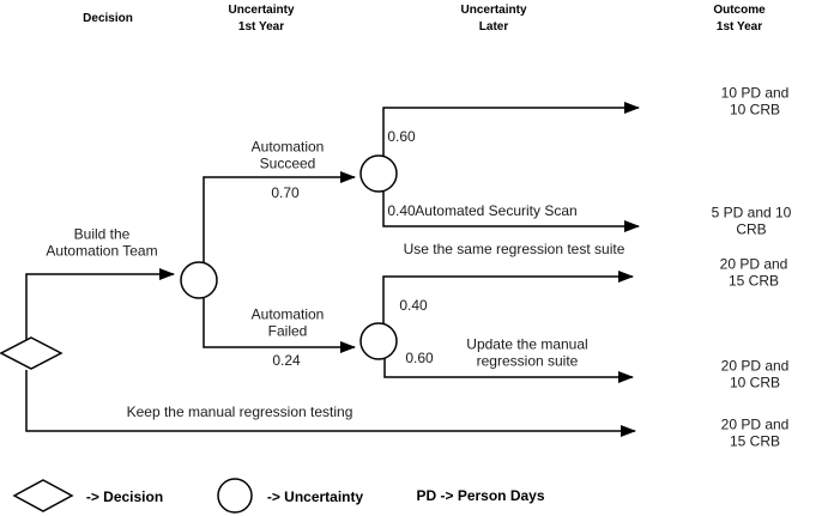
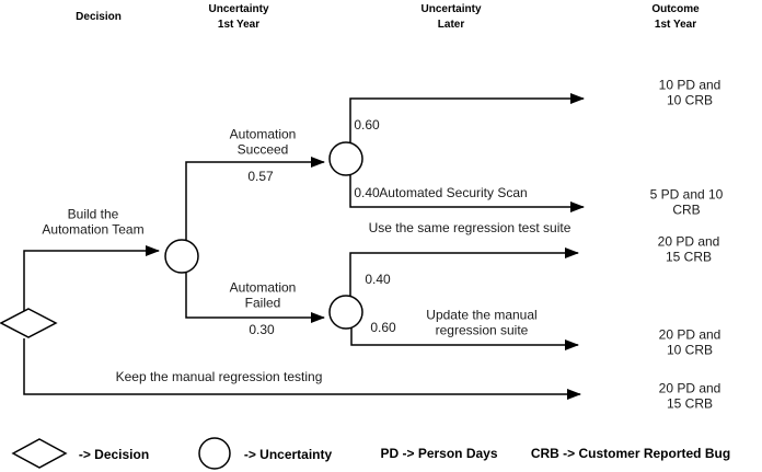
  Decision
  Uncertainty
  1st Year
  Uncertainty
  Later
  Outcome
  1st Year
  Build the
  Automation Team
  Automation
  Succeed
- 0.70
+ 0.57
  Automation
  Failed
- 0.24
+ 0.30
  0.60
  0.40
  Automated Security Scan
  Use the same regression test suite
  0.40
  0.60
  Update the manual
  regression suite
  Keep the manual regression testing
  10 PD and 10 CRB
  5 PD and 10 CRB
  20 PD and 15 CRB
  20 PD and 10 CRB
  20 PD and 15 CRB
  -> Decision
  -> Uncertainty
  PD -> Person Days
+ CRB -> Customer Reported Bug
